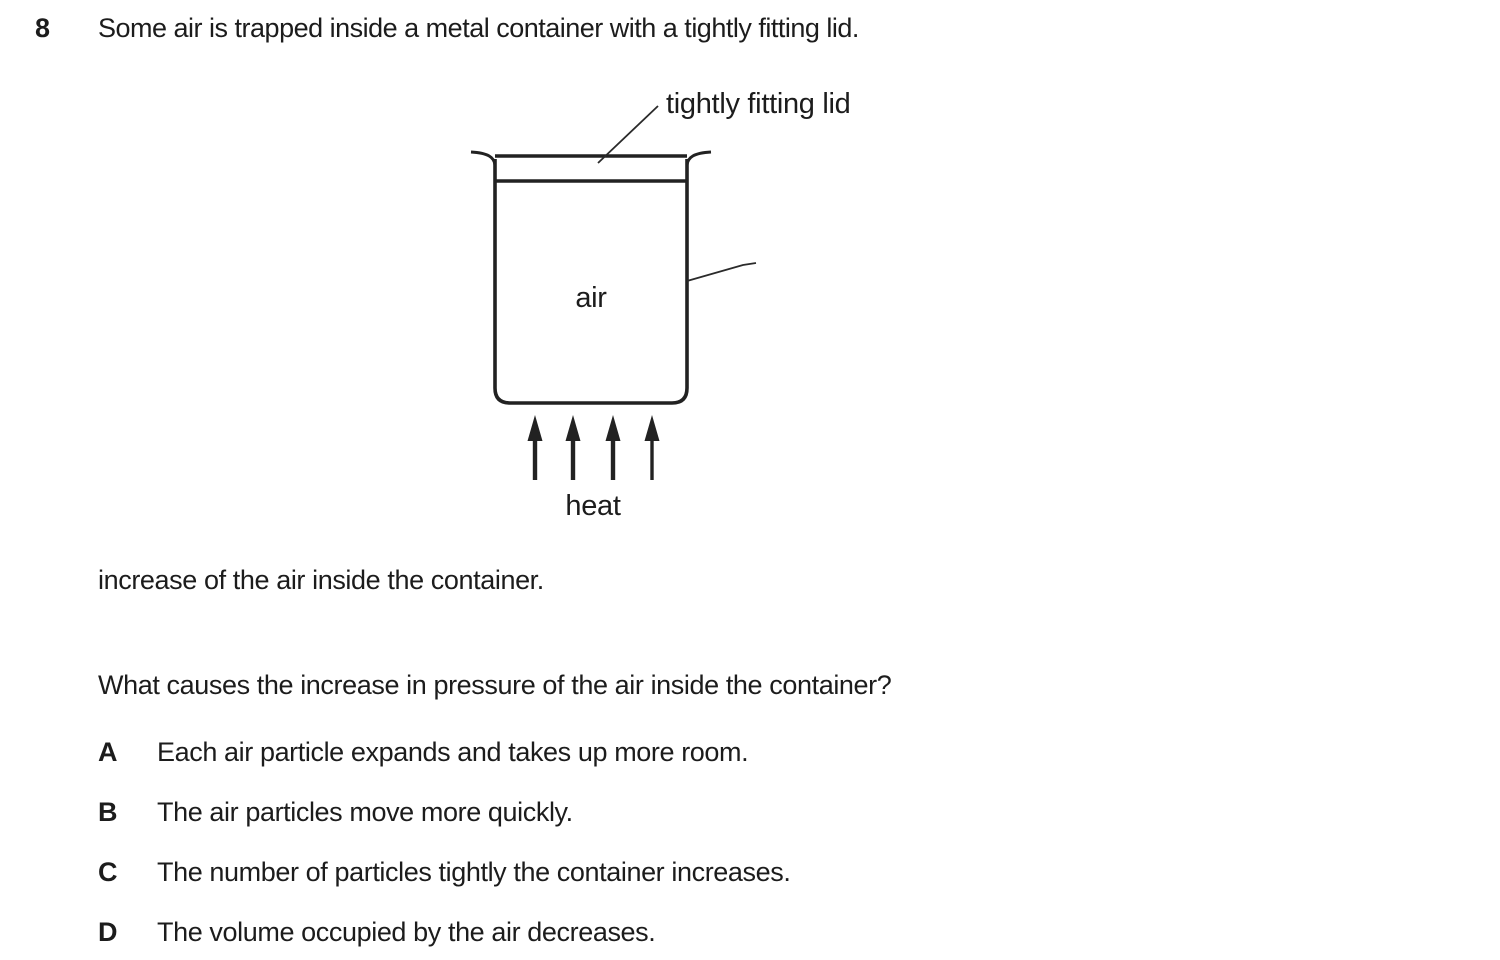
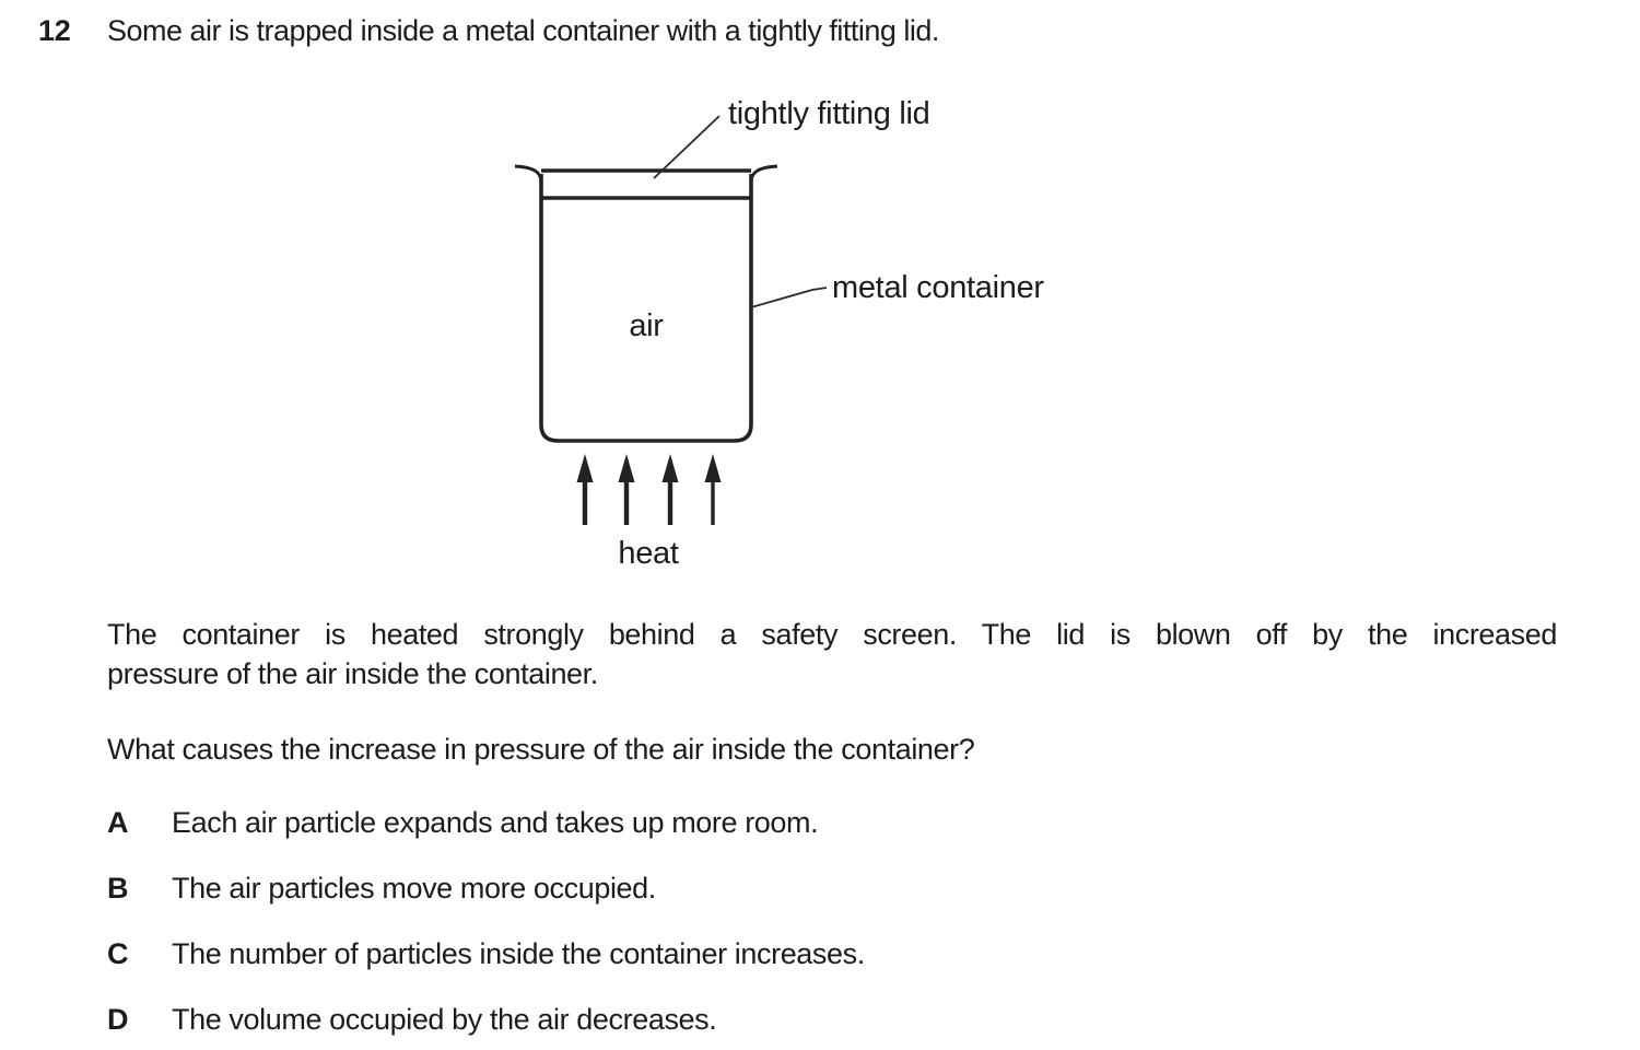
- 8
+ 12
  Some air is trapped inside a metal container with a tightly fitting lid.
  tightly fitting lid
+ metal container
  air
  heat
+ The container is heated strongly behind a safety screen. The lid is blown off by the increased
- increase of the air inside the container.
+ pressure of the air inside the container.
  What causes the increase in pressure of the air inside the container?
  A Each air particle expands and takes up more room.
- B The air particles move more quickly.
+ B The air particles move more occupied.
- C The number of particles tightly the container increases.
+ C The number of particles inside the container increases.
  D The volume occupied by the air decreases.
